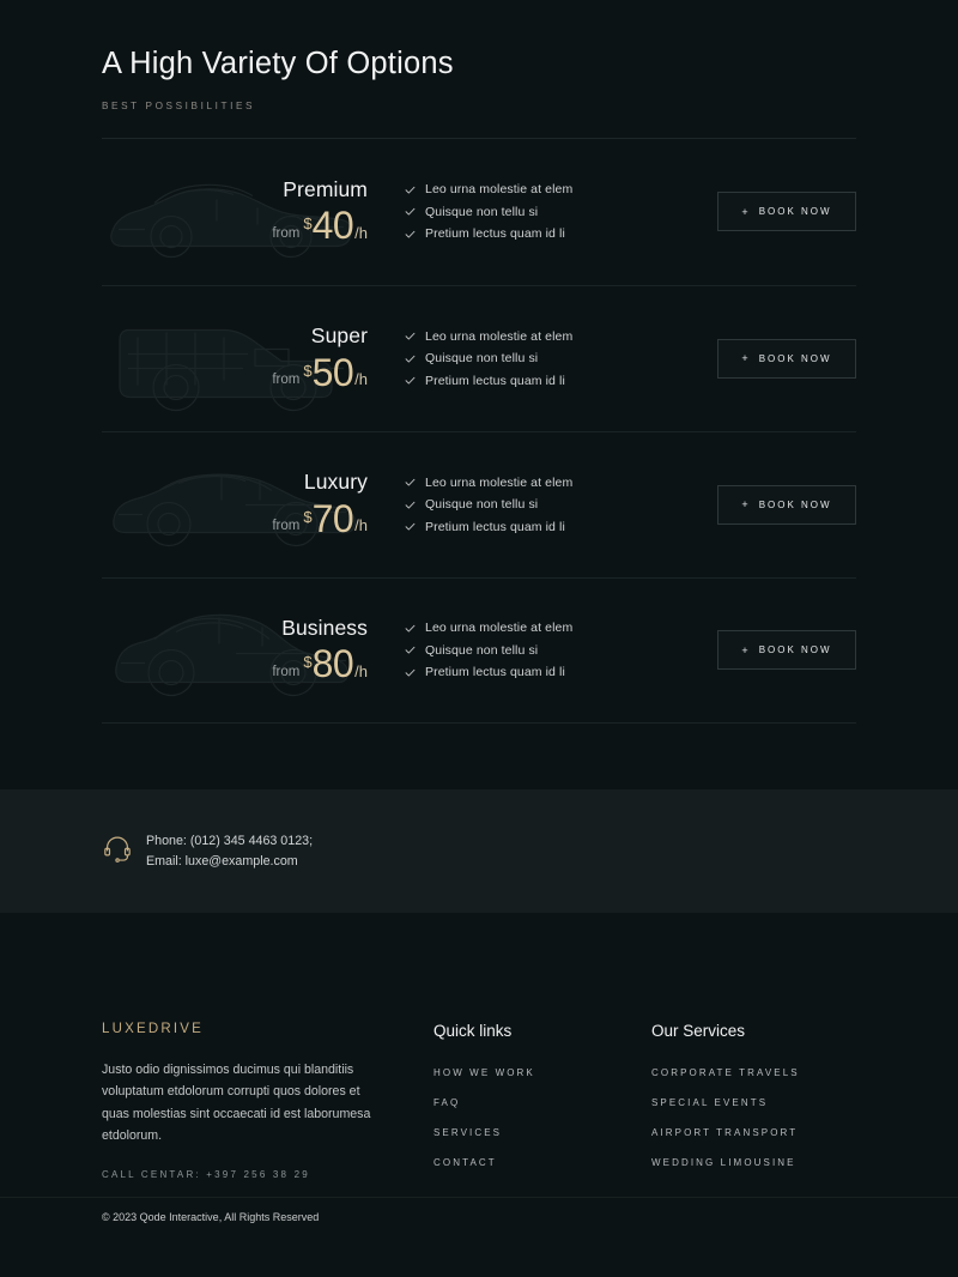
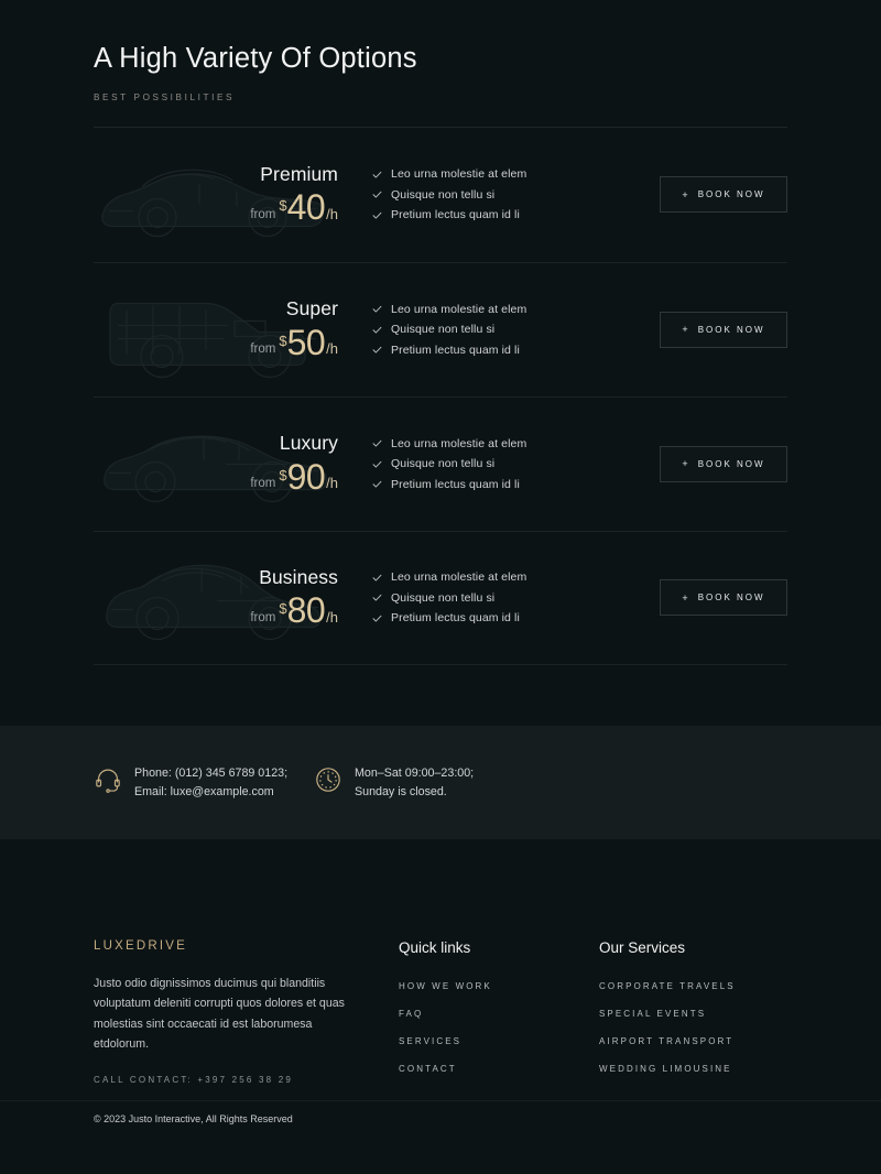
  A High Variety Of Options
  BEST POSSIBILITIES
  Premium
  from
  $
  40
  /h
  Leo urna molestie at elem
  Quisque non tellu si
  Pretium lectus quam id li
  +
  BOOK NOW
  Super
  from
  $
  50
  /h
  Leo urna molestie at elem
  Quisque non tellu si
  Pretium lectus quam id li
  +
  BOOK NOW
  Luxury
  from
  $
- 70
+ 90
  /h
  Leo urna molestie at elem
  Quisque non tellu si
  Pretium lectus quam id li
  +
  BOOK NOW
  Business
  from
  $
  80
  /h
  Leo urna molestie at elem
  Quisque non tellu si
  Pretium lectus quam id li
  +
  BOOK NOW
- Phone: (012) 345 4463 0123;
+ Phone: (012) 345 6789 0123;
  Email: luxe@example.com
+ Mon–Sat 09:00–23:00;
+ Sunday is closed.
  LUXEDRIVE
- Justo odio dignissimos ducimus qui blanditiis voluptatum etdolorum corrupti quos dolores et quas molestias sint occaecati id est laborumesa etdolorum.
+ Justo odio dignissimos ducimus qui blanditiis voluptatum deleniti corrupti quos dolores et quas molestias sint occaecati id est laborumesa etdolorum.
- CALL CENTAR: +397 256 38 29
+ CALL CONTACT: +397 256 38 29
  Quick links
  HOW WE WORK
  FAQ
  SERVICES
  CONTACT
  Our Services
  CORPORATE TRAVELS
  SPECIAL EVENTS
  AIRPORT TRANSPORT
  WEDDING LIMOUSINE
- © 2023 Qode Interactive, All Rights Reserved
+ © 2023 Justo Interactive, All Rights Reserved
